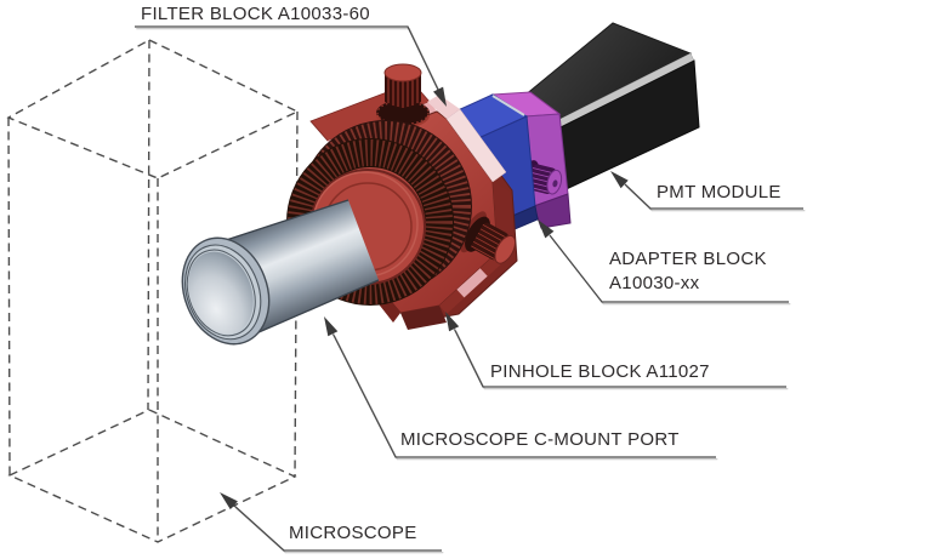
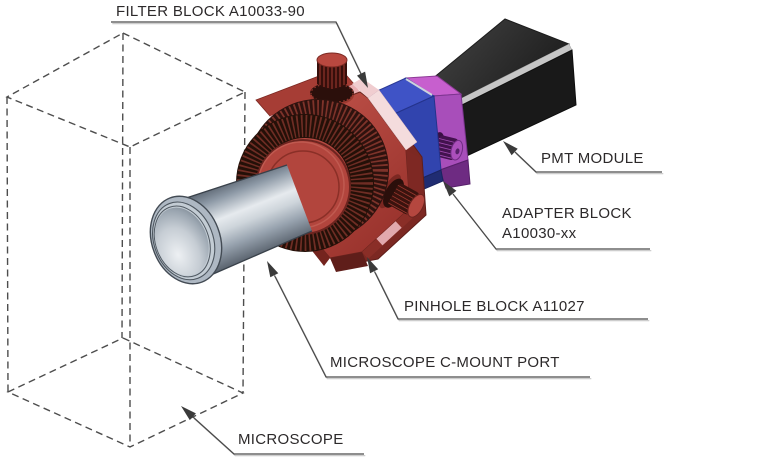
- FILTER BLOCK A10033-60
+ FILTER BLOCK A10033-90
  PMT MODULE
  ADAPTER BLOCK
  A10030-xx
  PINHOLE BLOCK A11027
  MICROSCOPE C-MOUNT PORT
  MICROSCOPE
